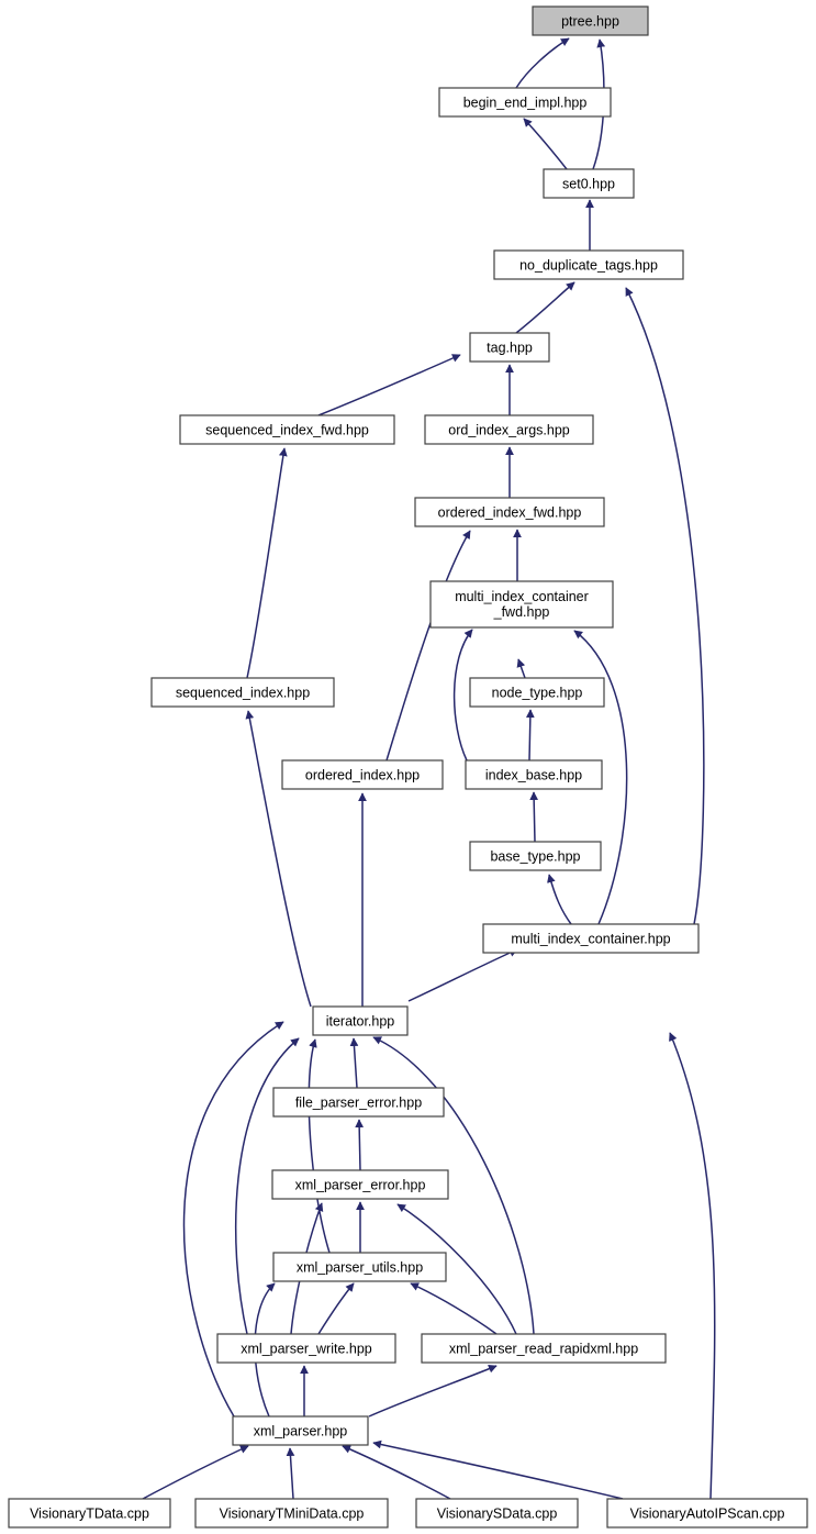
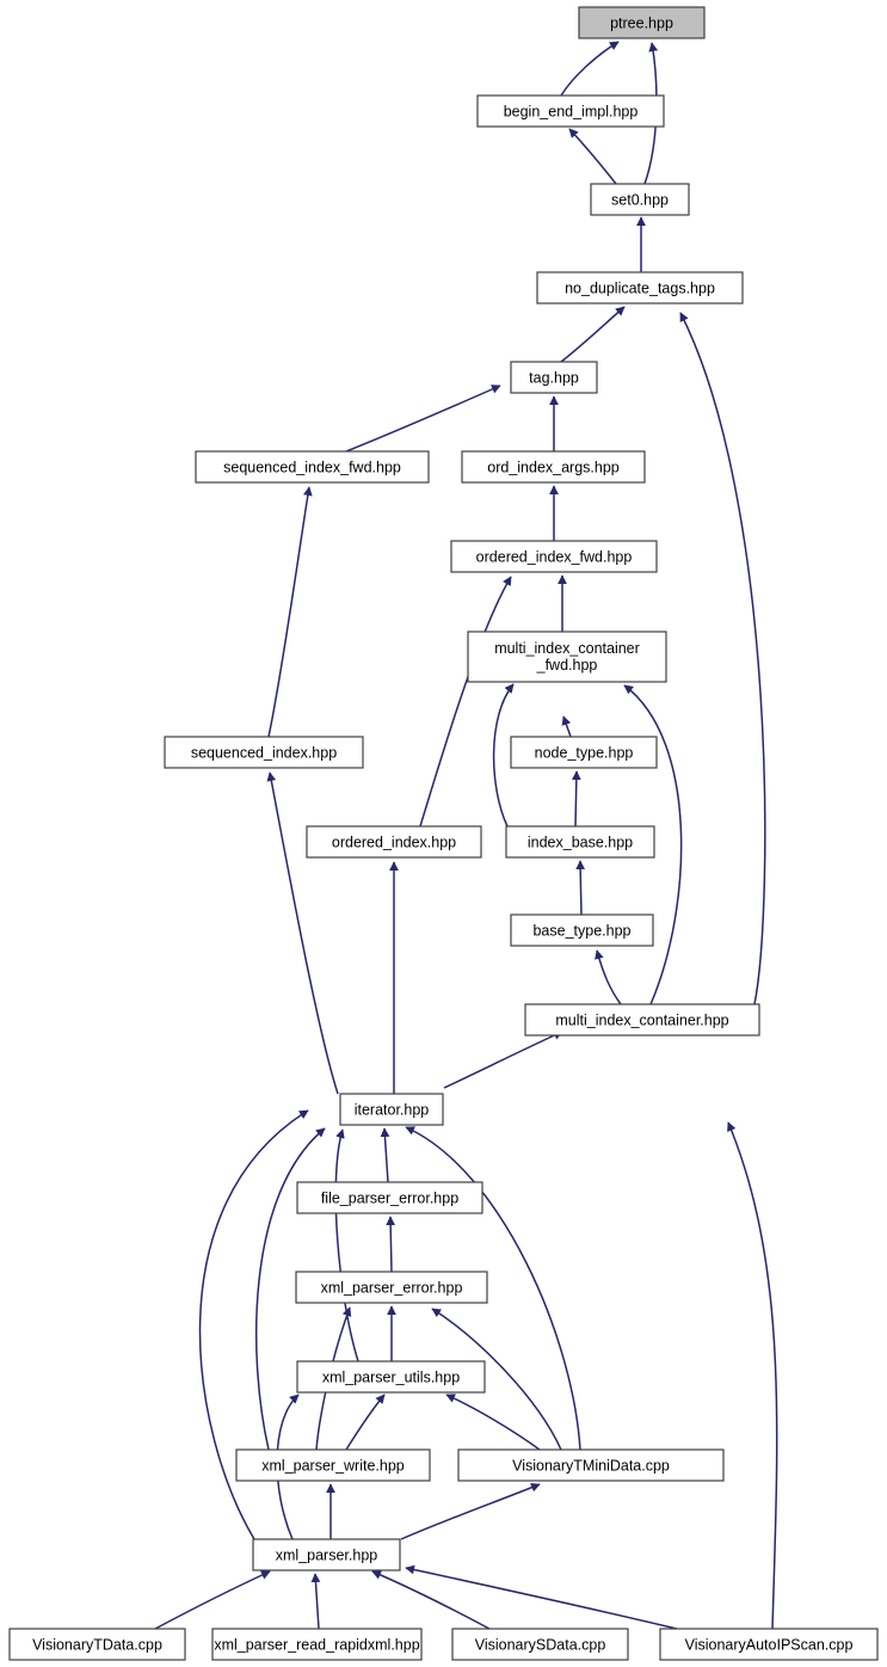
  ptree.hpp
  begin_end_impl.hpp
  set0.hpp
  no_duplicate_tags.hpp
  tag.hpp
  sequenced_index_fwd.hpp
  ord_index_args.hpp
  ordered_index_fwd.hpp
  multi_index_container _fwd.hpp
  sequenced_index.hpp
  node_type.hpp
  ordered_index.hpp
  index_base.hpp
  base_type.hpp
  multi_index_container.hpp
  iterator.hpp
  file_parser_error.hpp
  xml_parser_error.hpp
  xml_parser_utils.hpp
  xml_parser_write.hpp
- xml_parser_read_rapidxml.hpp
+ VisionaryTMiniData.cpp
  xml_parser.hpp
  VisionaryTData.cpp
- VisionaryTMiniData.cpp
+ xml_parser_read_rapidxml.hpp
  VisionarySData.cpp
  VisionaryAutoIPScan.cpp
